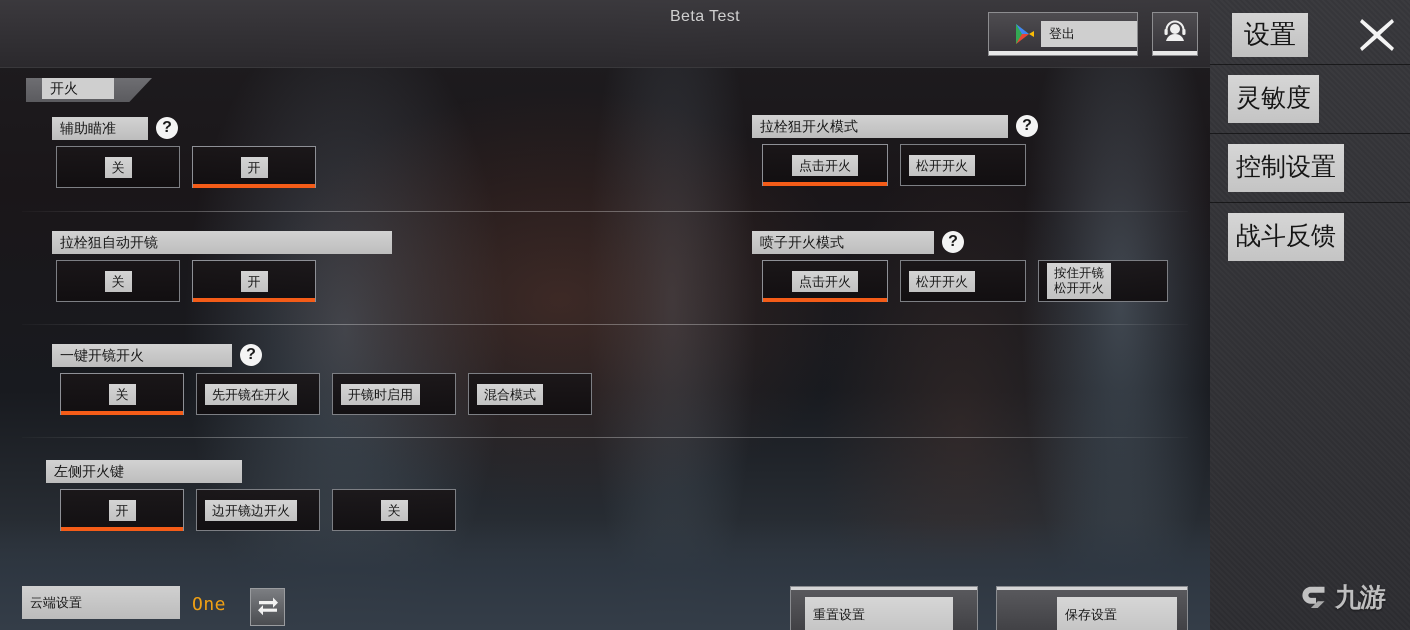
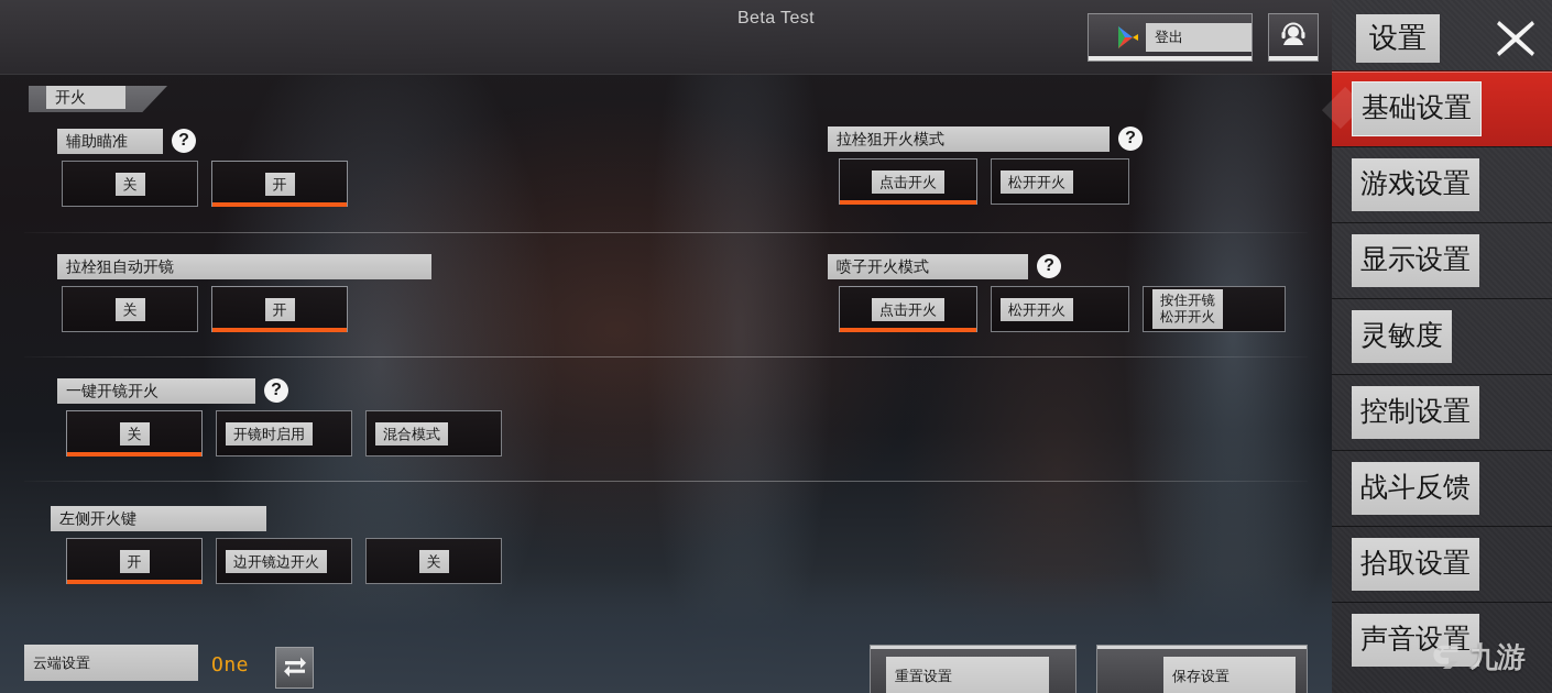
  Beta Test
  登出
  开火
  辅助瞄准
  ?
  关
  开
  拉栓狙自动开镜
  关
  开
  一键开镜开火
  ?
  关
- 先开镜在开火
  开镜时启用
  混合模式
  左侧开火键
  开
  边开镜边开火
  关
  拉栓狙开火模式
  ?
  点击开火
  松开开火
  喷子开火模式
  ?
  点击开火
  松开开火
  按住开镜
  松开开火
  云端设置
  One
  重置设置
  保存设置
  设置
+ 基础设置
+ 游戏设置
+ 显示设置
  灵敏度
  控制设置
  战斗反馈
+ 拾取设置
+ 声音设置
  九游
